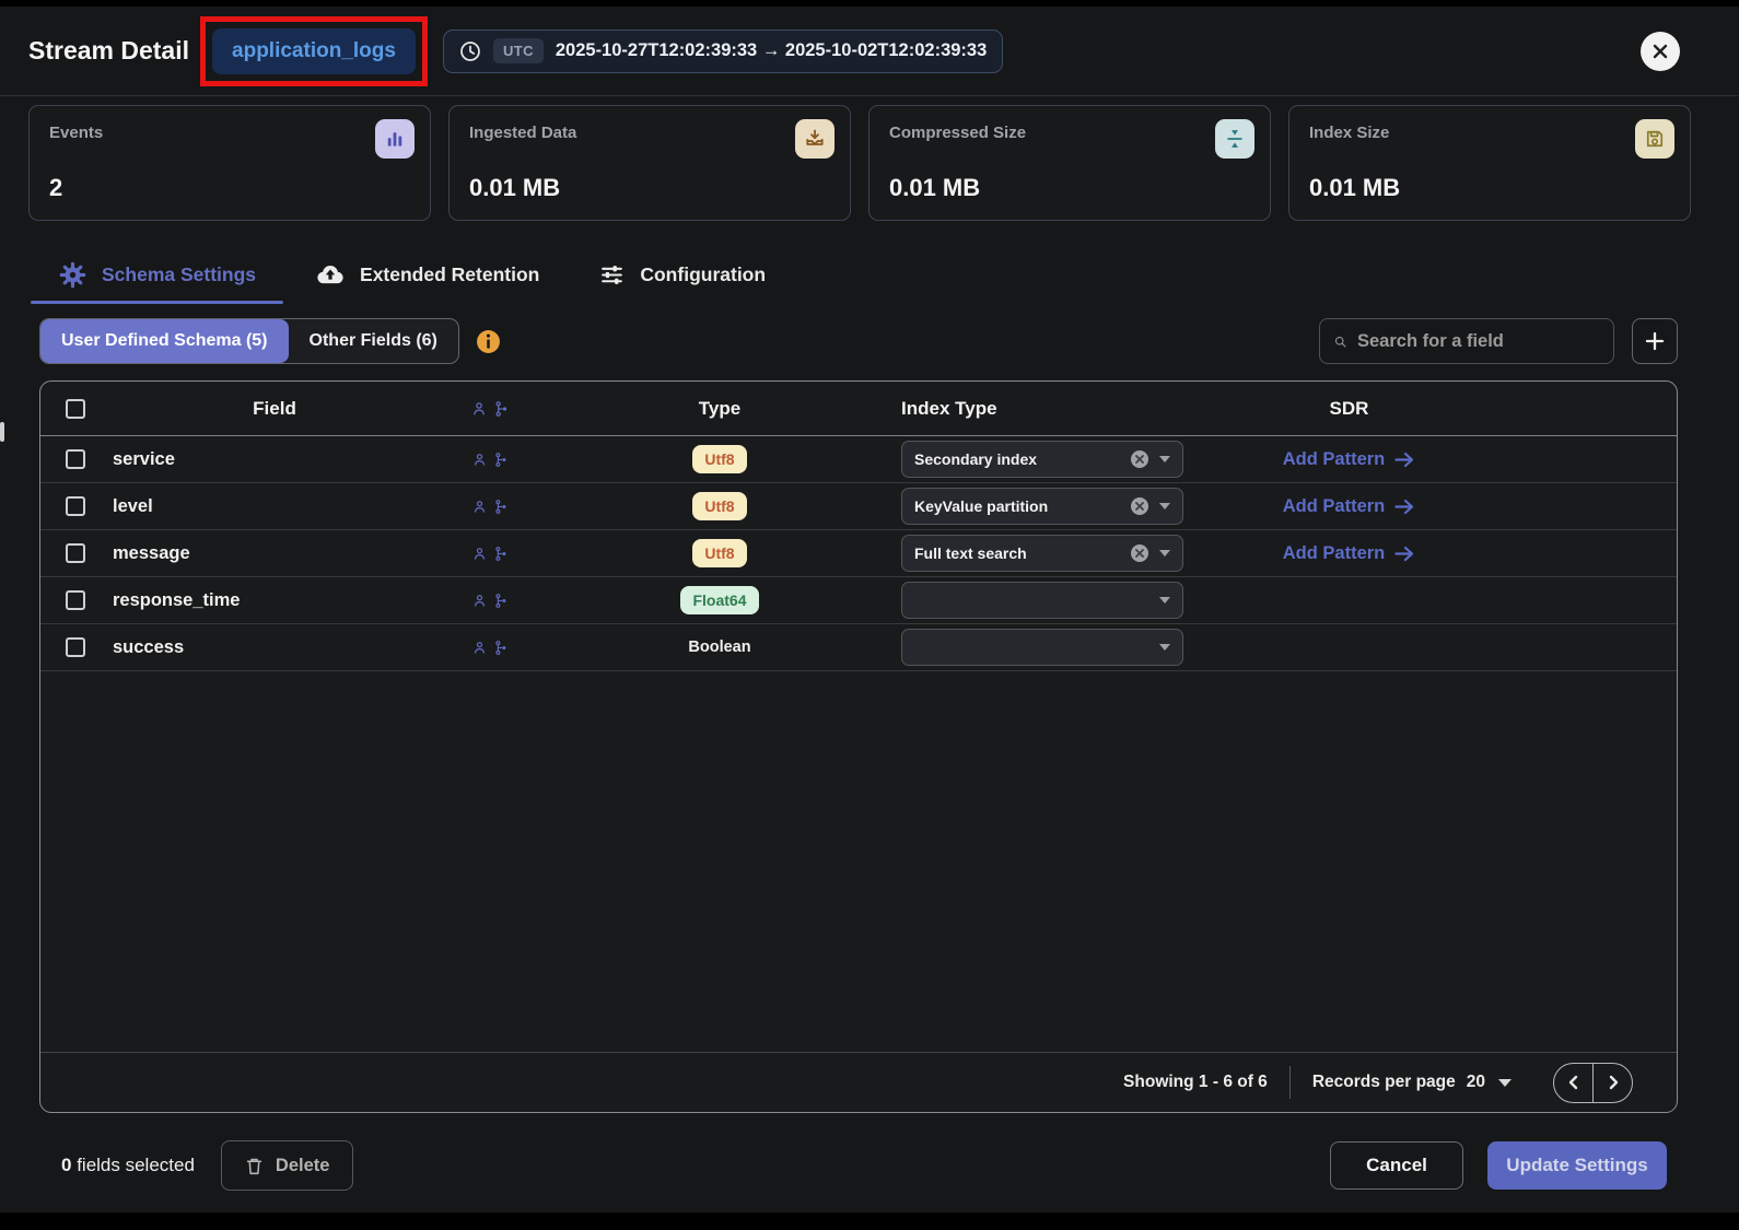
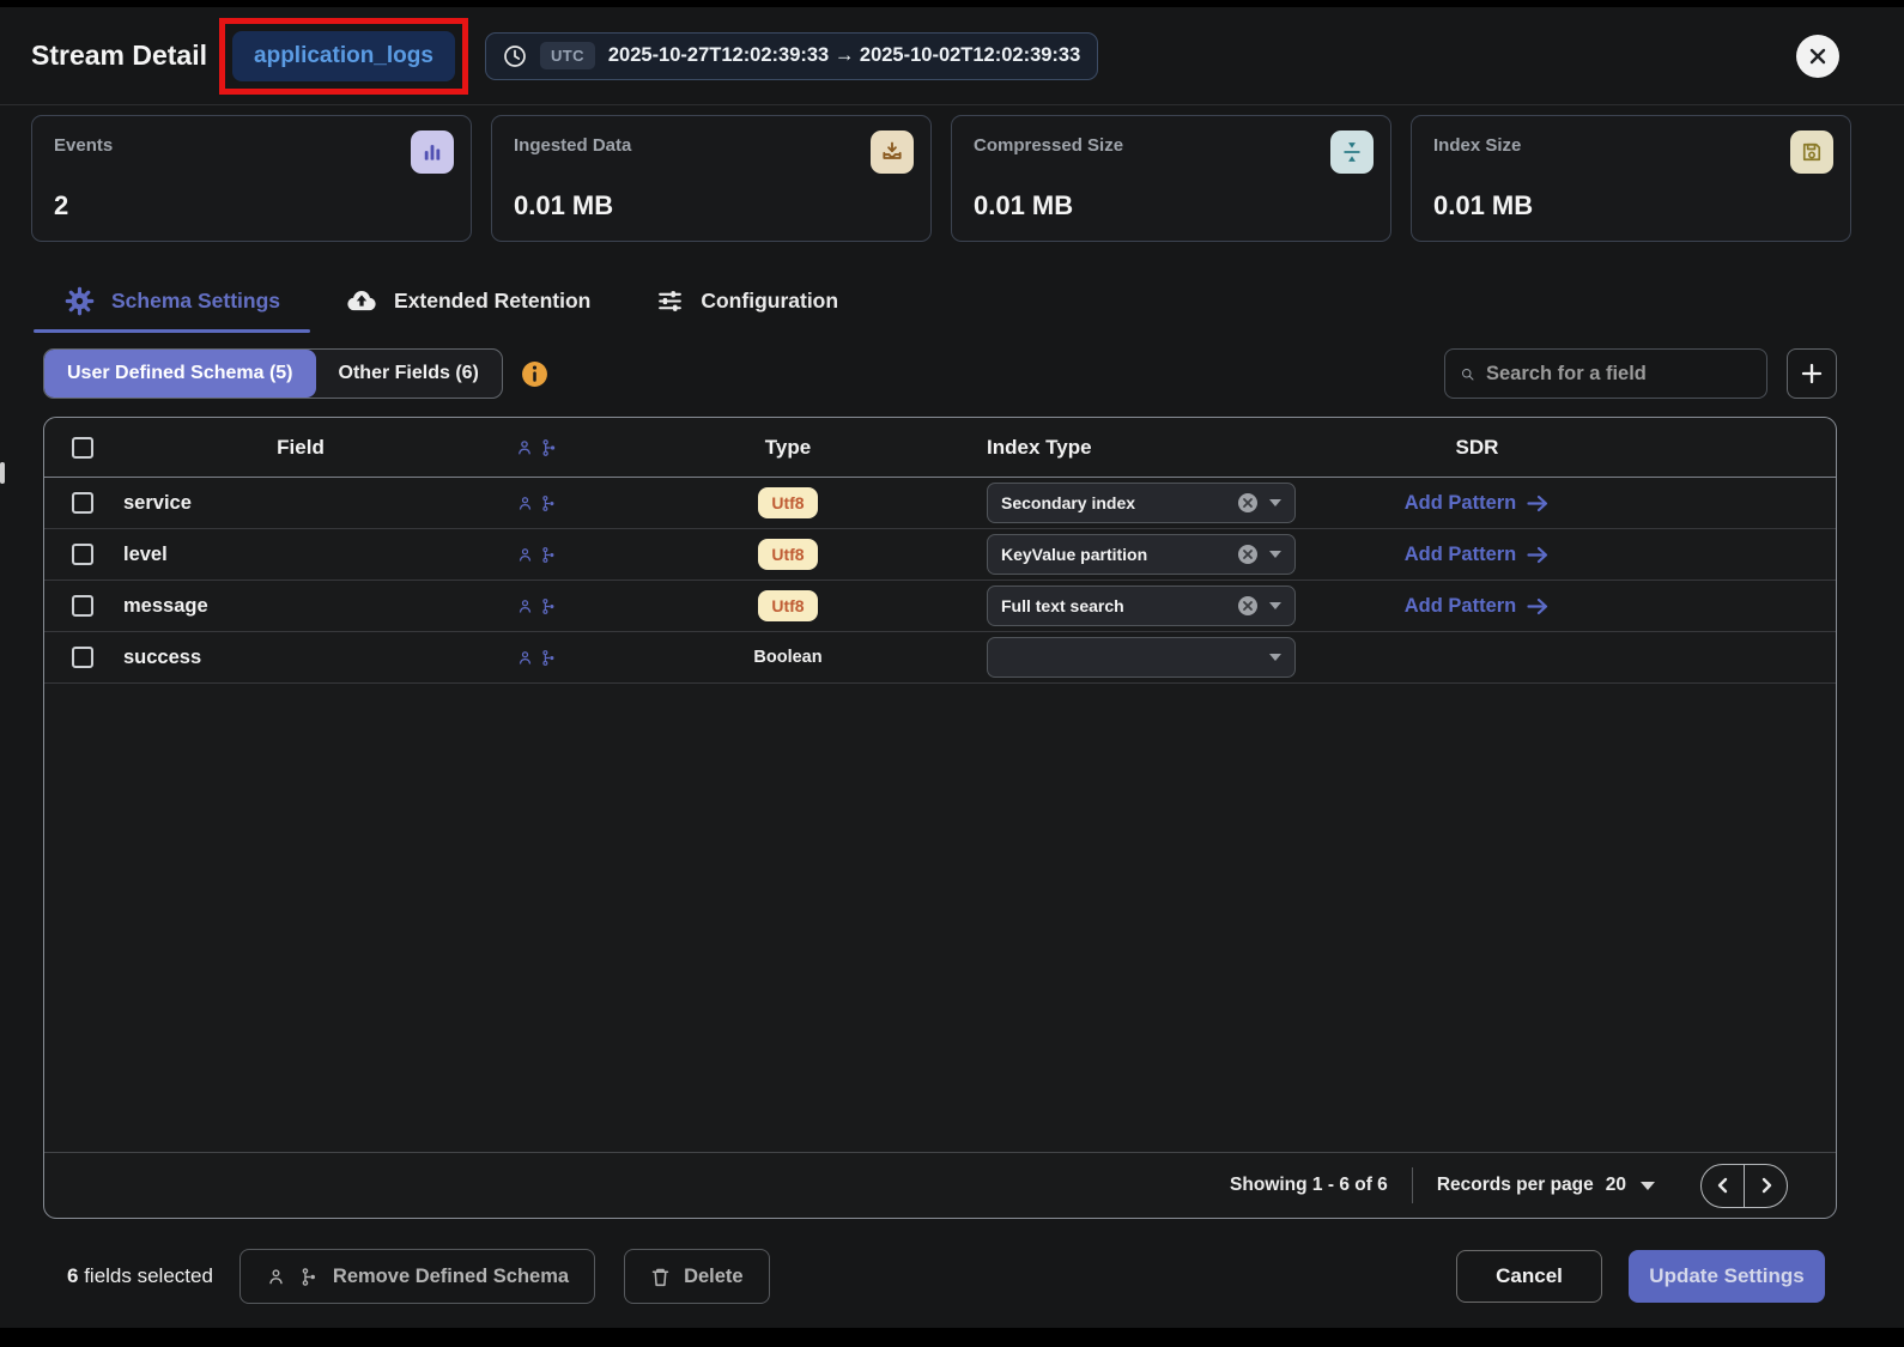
  Stream Detail
  application_logs
  UTC
  2025-10-27T12:02:39:33 → 2025-10-02T12:02:39:33
  Events
  2
  Ingested Data
  0.01 MB
  Compressed Size
  0.01 MB
  Index Size
  0.01 MB
  Schema Settings
  Extended Retention
  Configuration
  User Defined Schema (5)
  Other Fields (6)
  Search for a field
  Field
  Type
  Index Type
  SDR
  service
  Utf8
  Secondary index
  Add Pattern
  level
  Utf8
  KeyValue partition
  Add Pattern
  message
  Utf8
  Full text search
  Add Pattern
- response_time
- Float64
  success
  Boolean
  Showing 1 - 6 of 6
  Records per page
  20
- 0 fields selected
+ 6 fields selected
+ Remove Defined Schema
  Delete
  Cancel
  Update Settings
